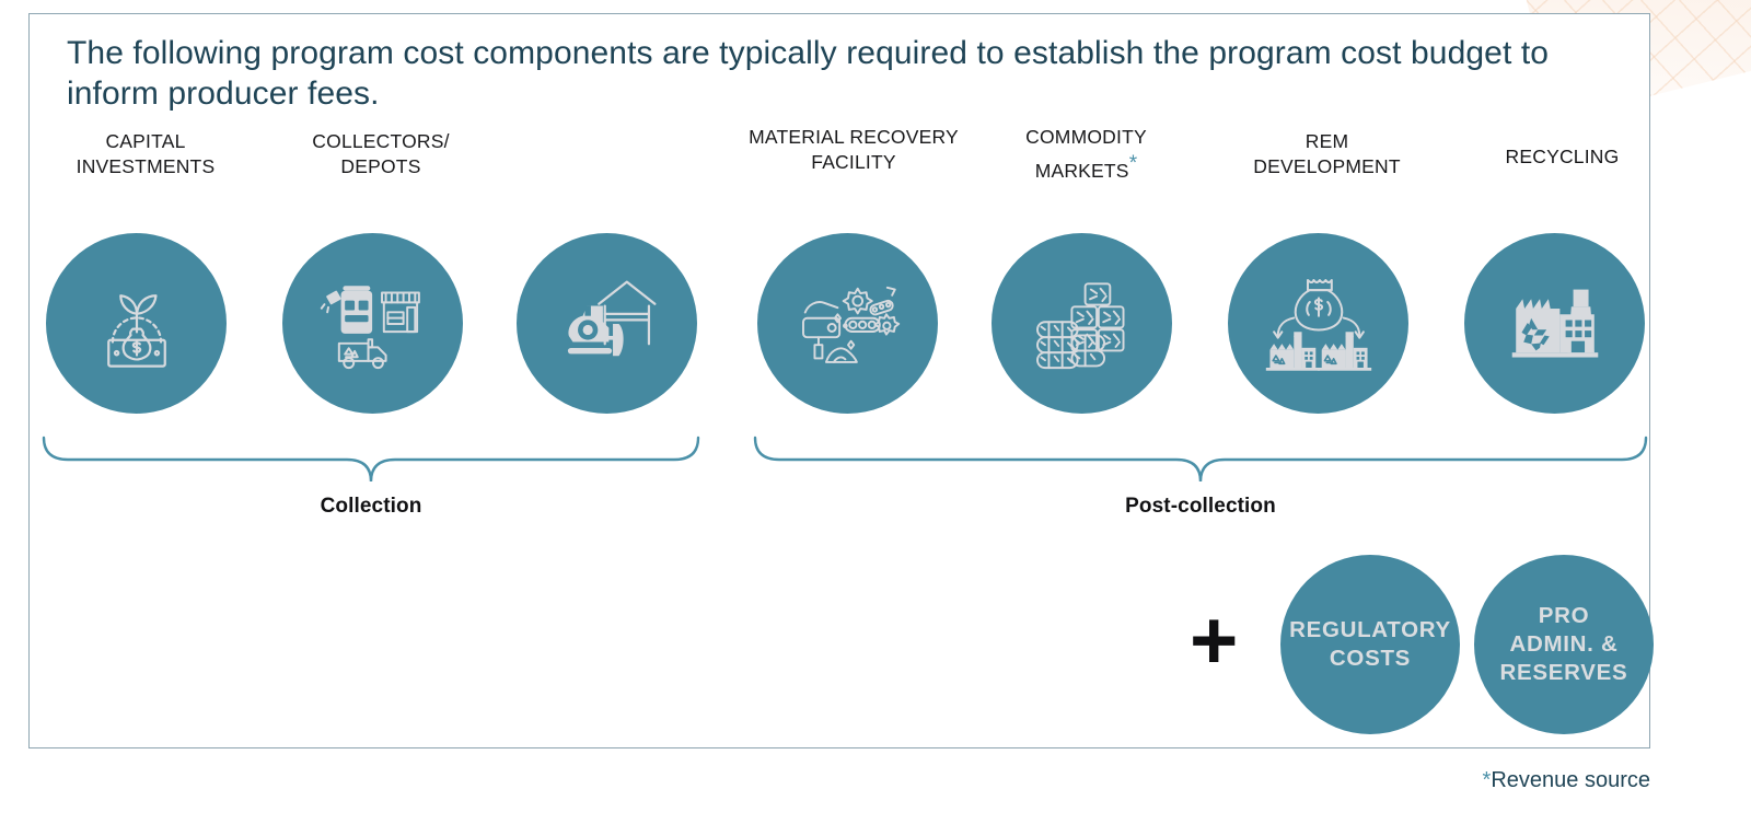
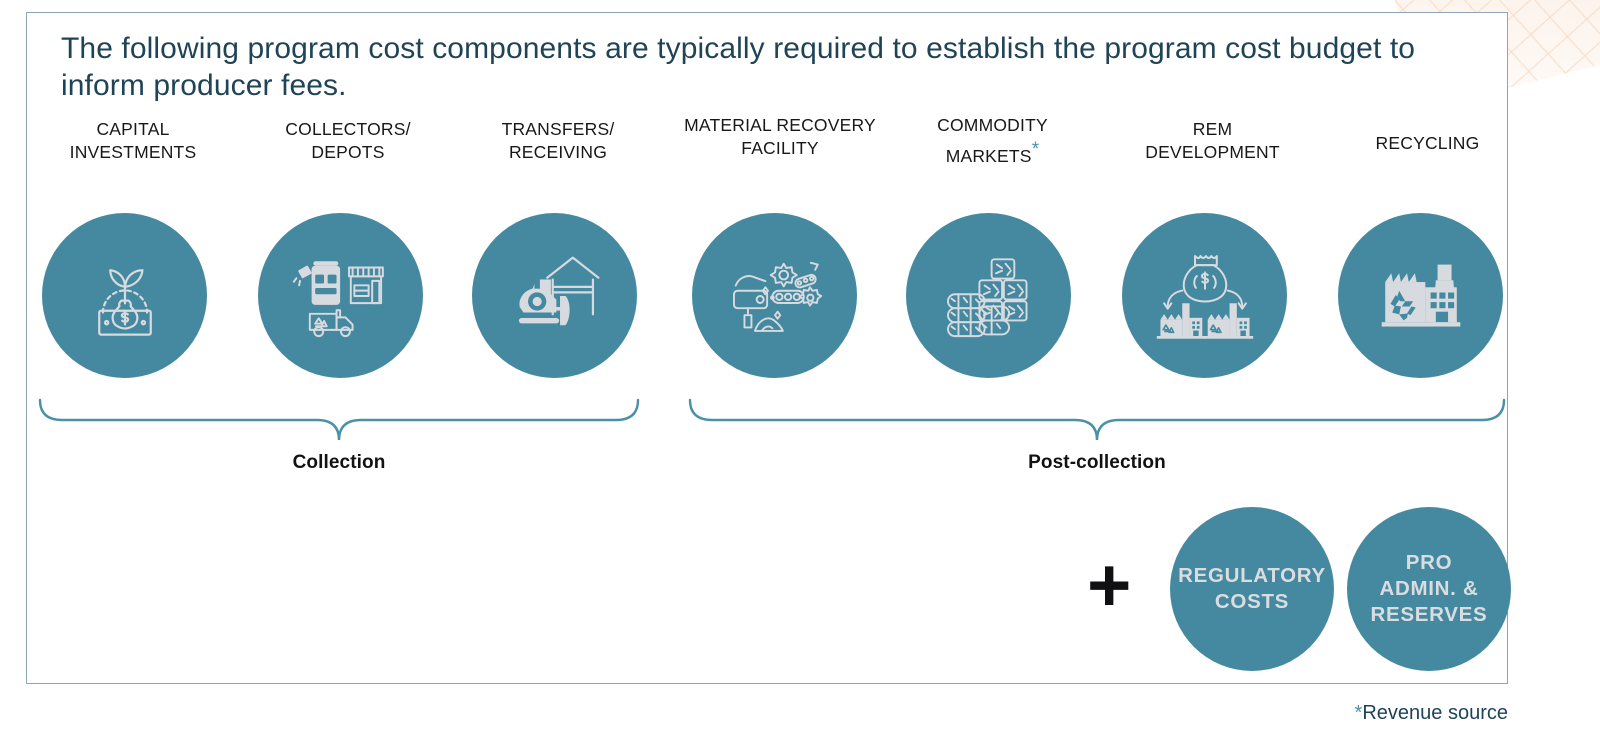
  The following program cost components are typically required to establish the program cost budget to inform producer fees.
  CAPITAL
  INVESTMENTS
  COLLECTORS/
  DEPOTS
+ TRANSFERS/
+ RECEIVING
  MATERIAL RECOVERY
  FACILITY
  COMMODITY
  MARKETS*
  REM
  DEVELOPMENT
  RECYCLING
  Collection
  Post-collection
  +
  REGULATORY
  COSTS
  PRO
  ADMIN. &
  RESERVES
  *Revenue source
